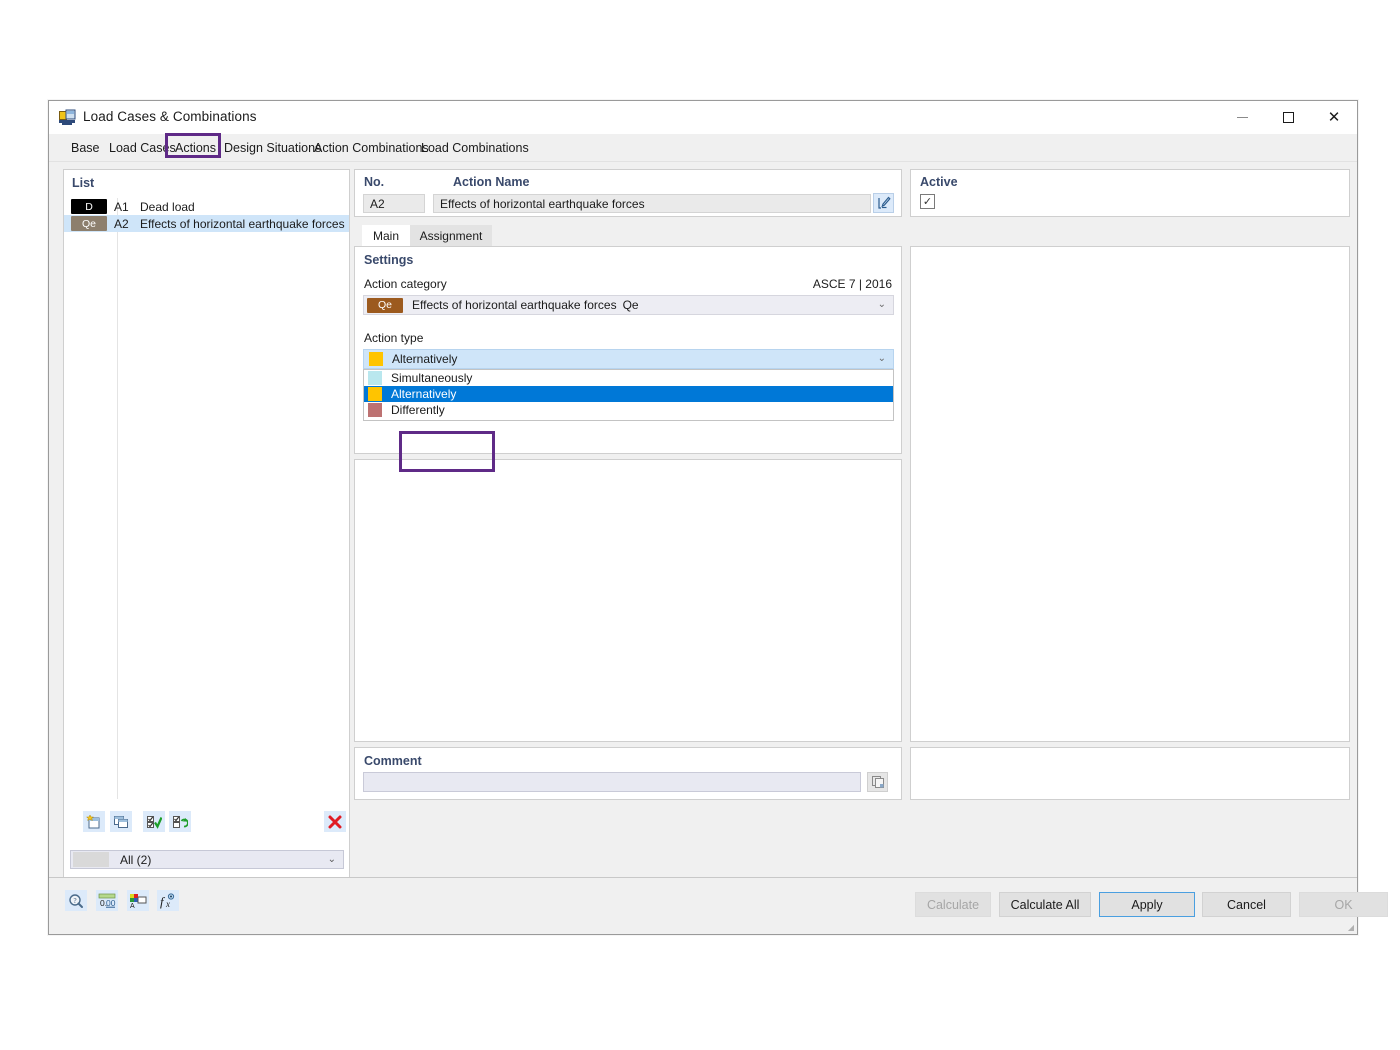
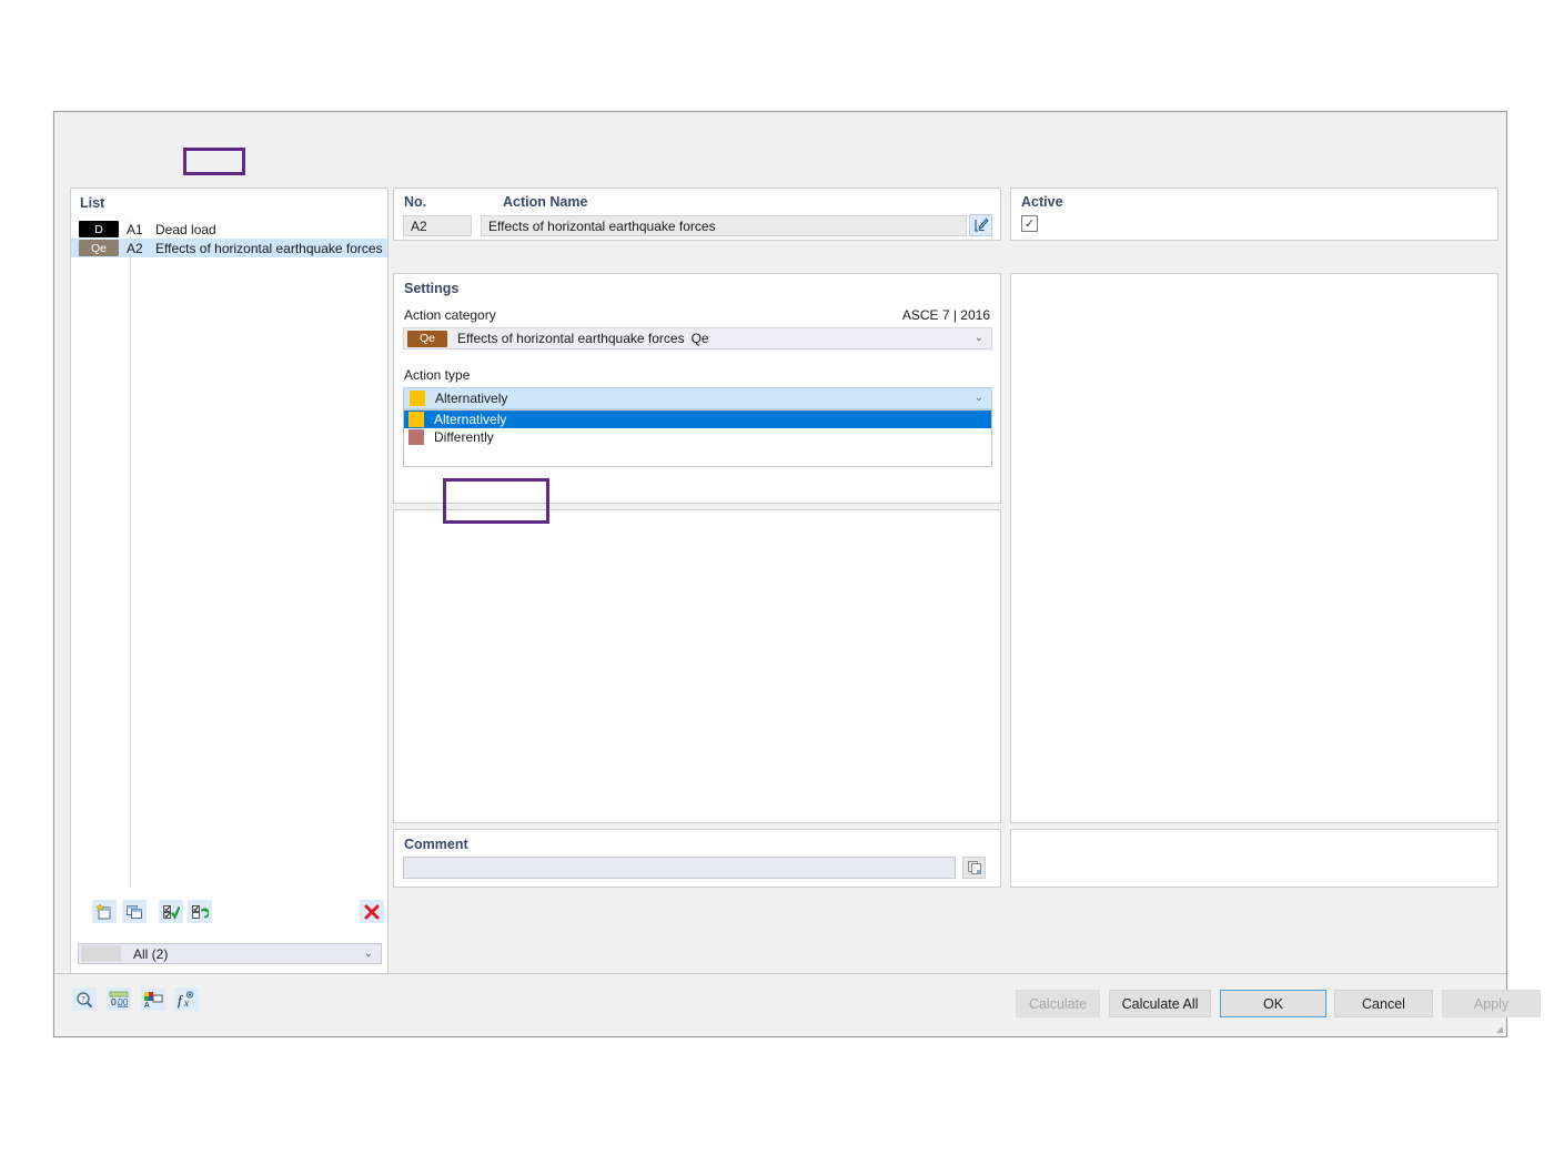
- Load Cases & Combinations
- ✕
- Base
- Load Cases
- Actions
- Design Situations
- Action Combinations
- Load Combinations
  List
  D
  A1
  Dead load
  Qe
  A2
  Effects of horizontal earthquake forces
  All (2)
  ⌄
  No.
  Action Name
  A2
  Effects of horizontal earthquake forces
  Active
  ✓
- Main
- Assignment
  Settings
  Action category
  ASCE 7 | 2016
  Qe
  Effects of horizontal earthquake forces
  Qe
  ⌄
  Action type
  Alternatively
  ⌄
- Simultaneously
  Alternatively
  Differently
  Comment
  ?
  0.
  00
  f
  x
  Calculate
  Calculate All
- Apply
+ OK
  Cancel
- OK
+ Apply
  ◢
